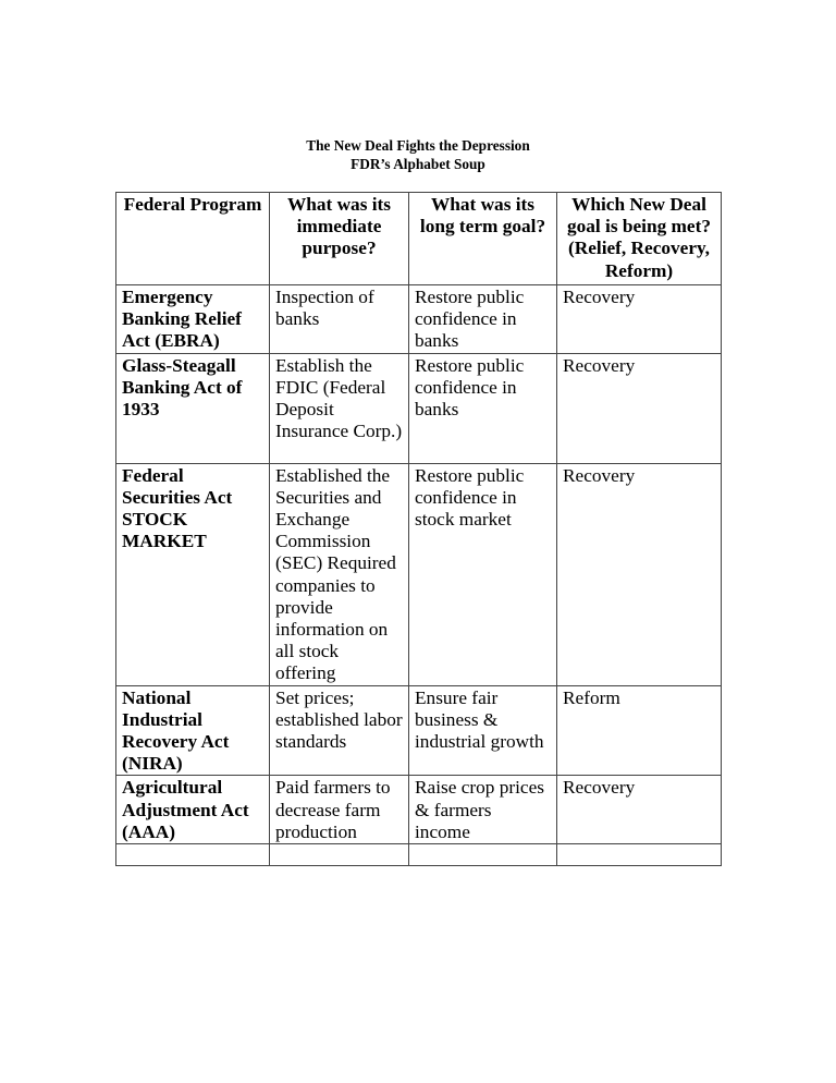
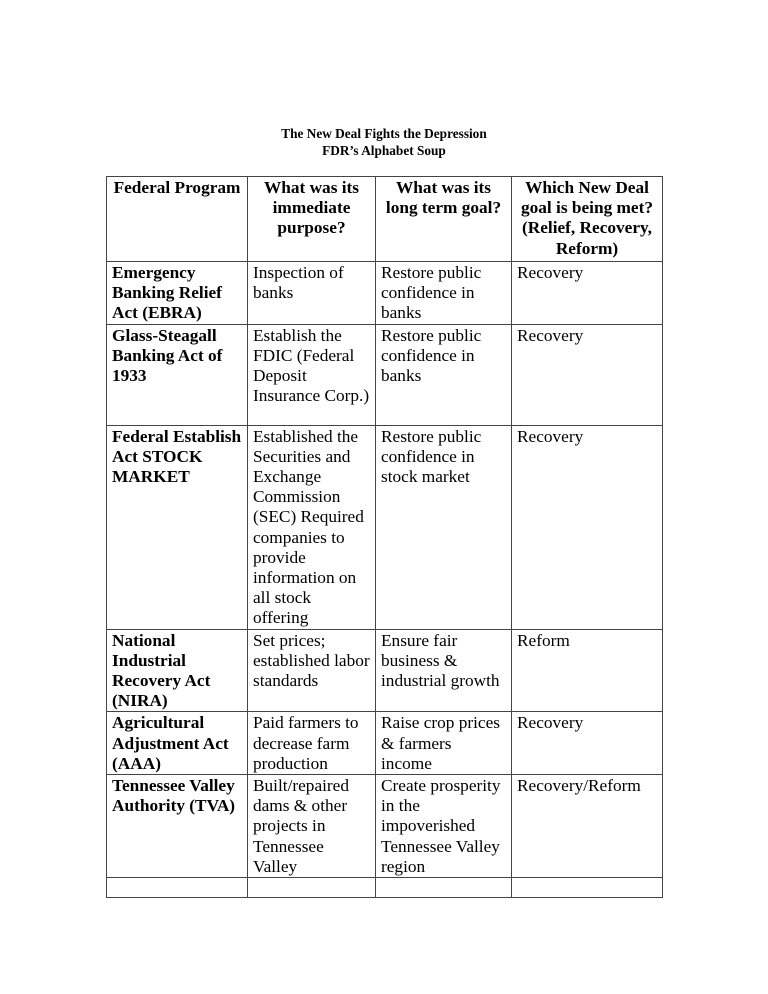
  The New Deal Fights the Depression
  FDR’s Alphabet Soup
  Federal Program	What was its immediate purpose?	What was its long term goal?	Which New Deal goal is being met? (Relief, Recovery, Reform)
  Emergency Banking Relief Act (EBRA)	Inspection of banks	Restore public confidence in banks	Recovery
  Glass-Steagall Banking Act of 1933	Establish the FDIC (Federal Deposit Insurance Corp.)	Restore public confidence in banks	Recovery
- Federal Securities Act STOCK MARKET	Established the Securities and Exchange Commission (SEC) Required companies to provide information on all stock offering	Restore public confidence in stock market	Recovery
+ Federal Establish Act STOCK MARKET	Established the Securities and Exchange Commission (SEC) Required companies to provide information on all stock offering	Restore public confidence in stock market	Recovery
  National Industrial Recovery Act (NIRA)	Set prices; established labor standards	Ensure fair business & industrial growth	Reform
  Agricultural Adjustment Act (AAA)	Paid farmers to decrease farm production	Raise crop prices & farmers income	Recovery
+ Tennessee Valley Authority (TVA)	Built/repaired dams & other projects in Tennessee Valley	Create prosperity in the impoverished Tennessee Valley region	Recovery/Reform
